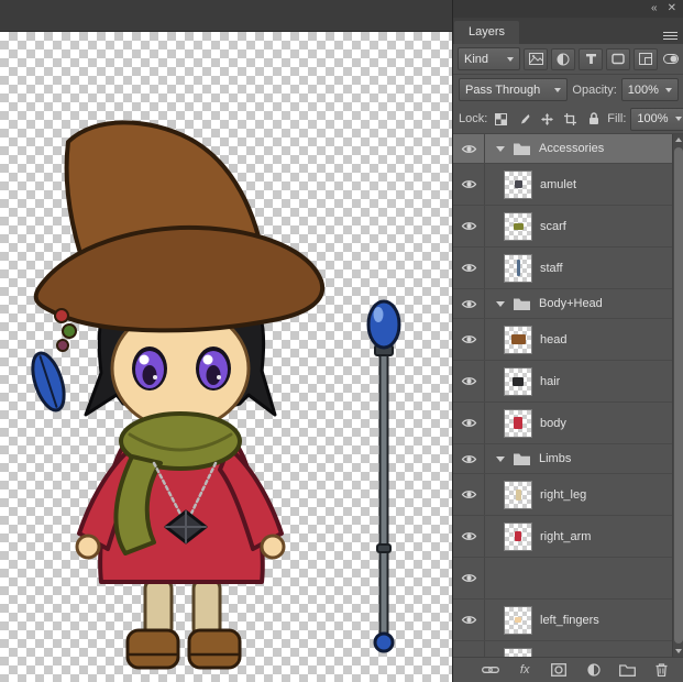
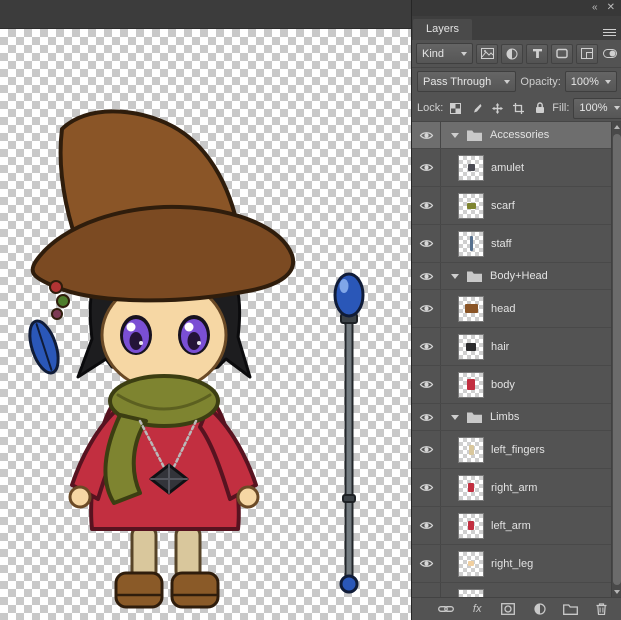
  «
  ✕
  Layers
  Kind
  Pass Through
  Opacity:
  100%
  Lock:
  Fill:
  100%
  Accessories
  amulet
  scarf
  staff
  Body+Head
  head
  hair
  body
  Limbs
- right_leg
+ left_fingers
  right_arm
+ left_arm
- left_fingers
+ right_leg
  fx
